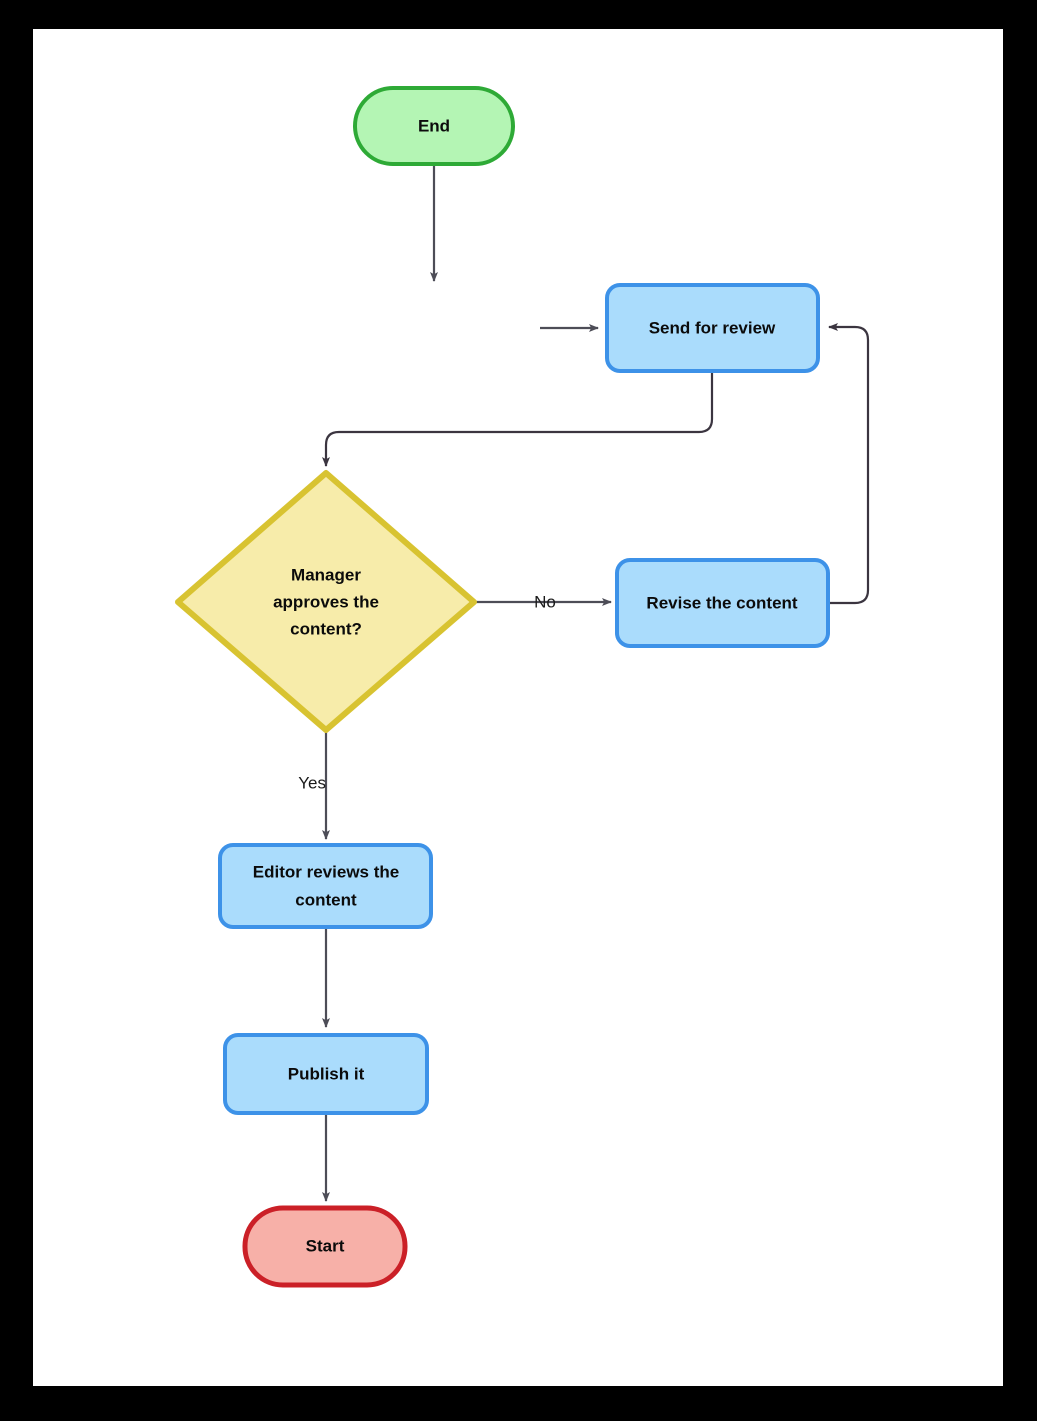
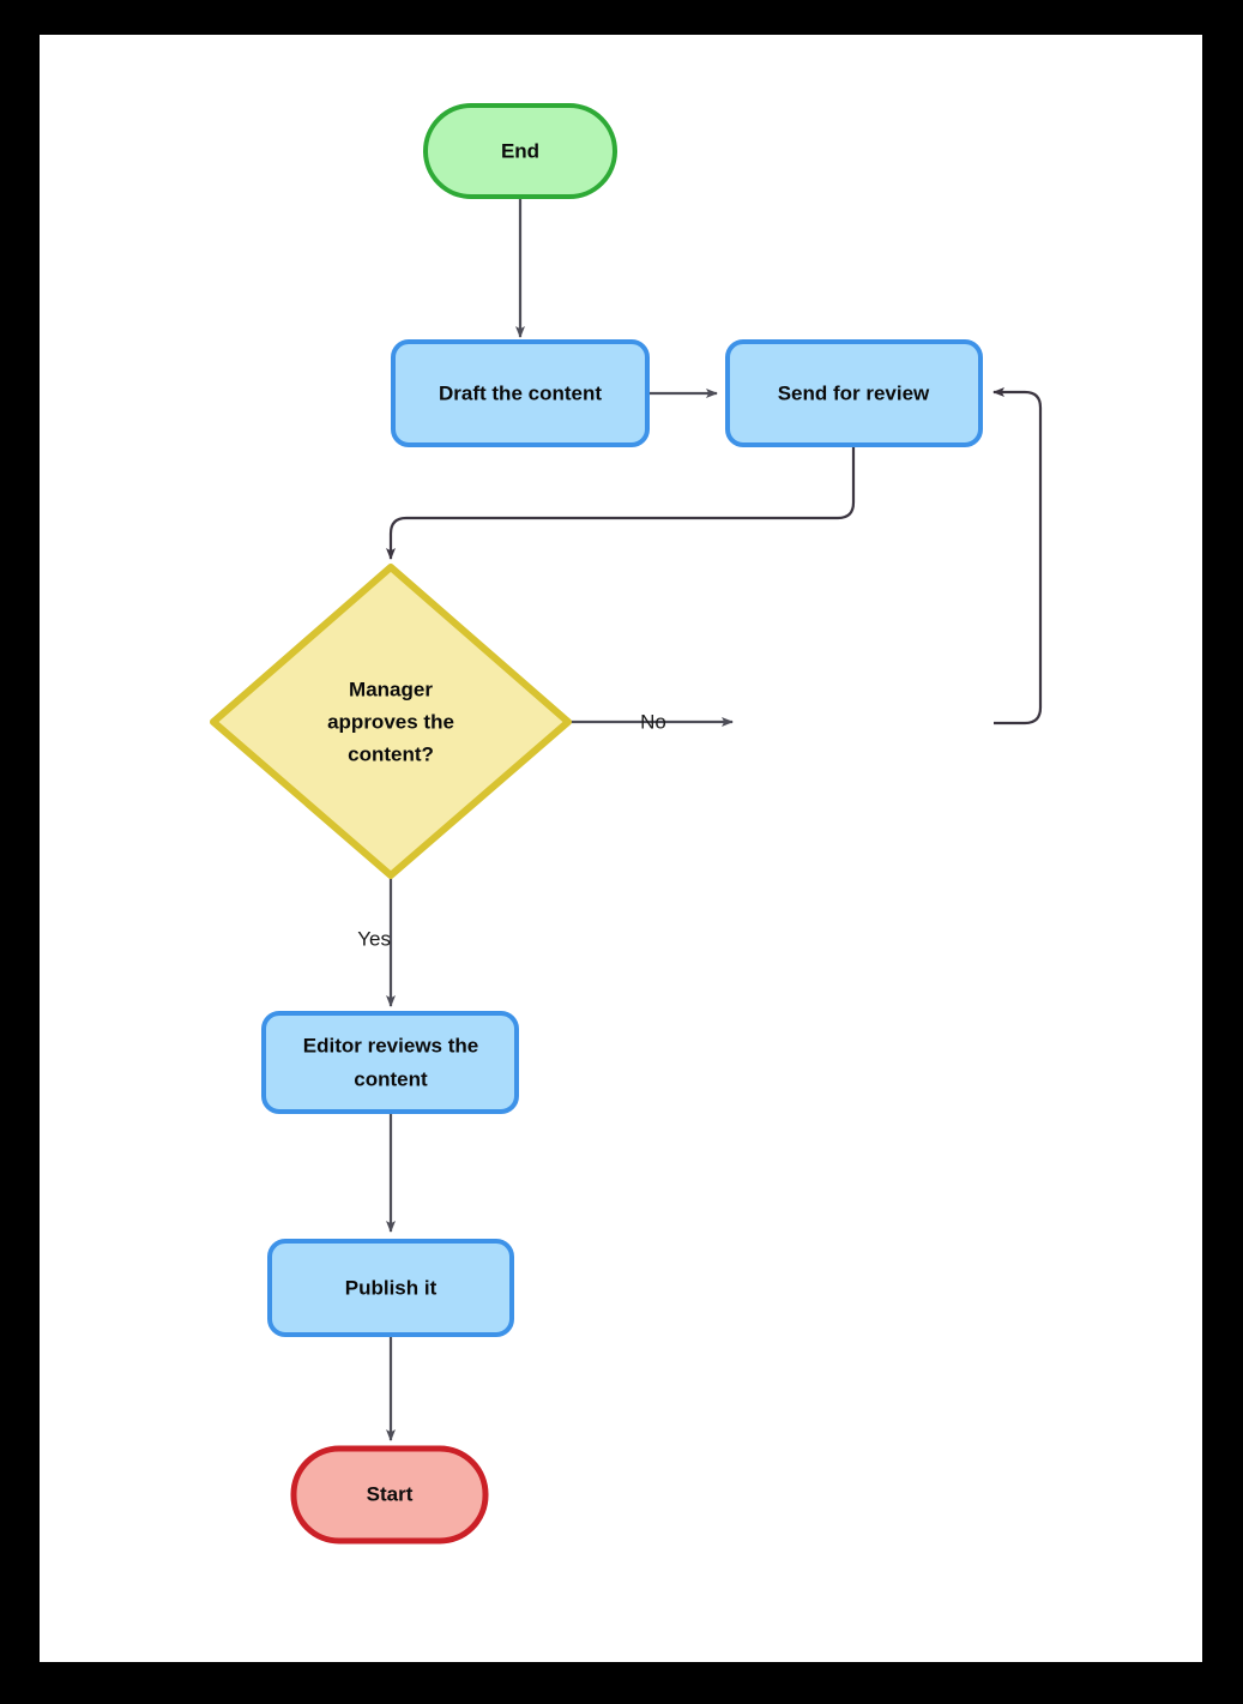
  No
  Yes
  End
+ Draft the content
  Send for review
  Manager
  approves the
  content?
- Revise the content
  Editor reviews the
  content
  Publish it
  Start
